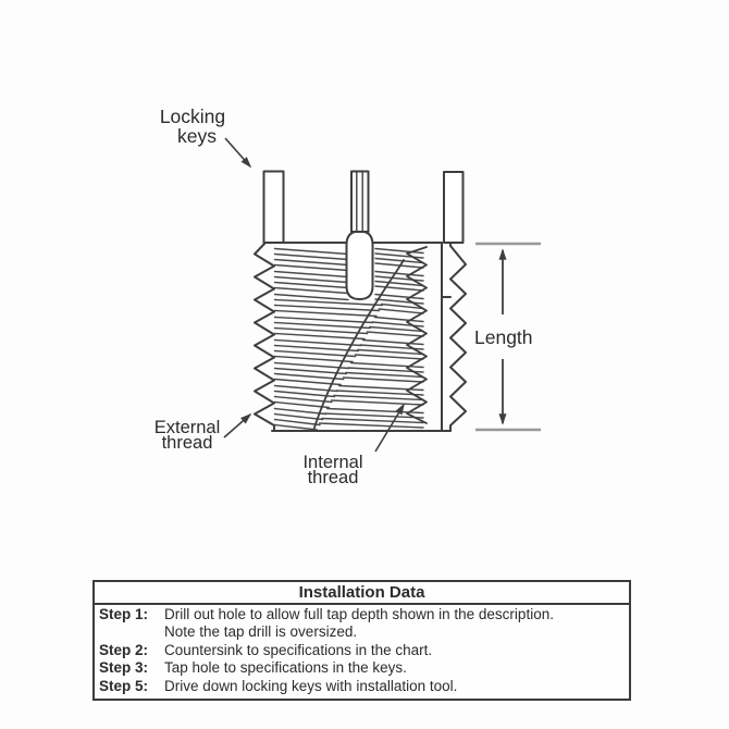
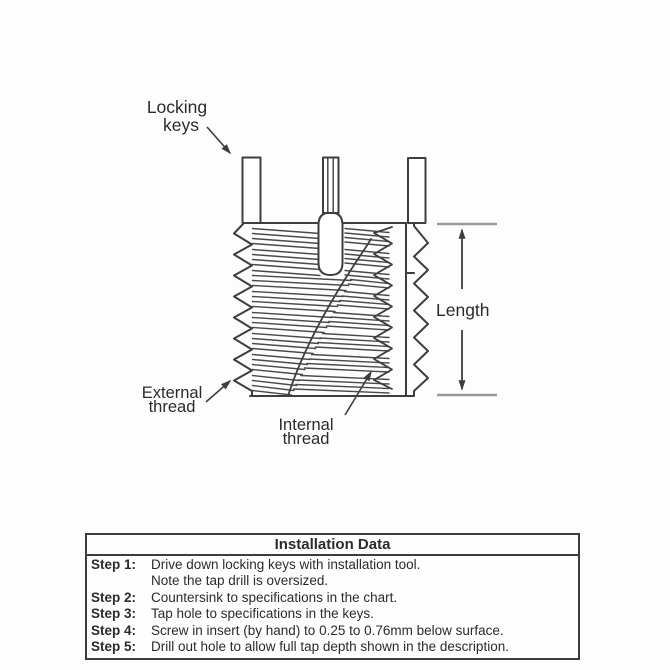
  Locking
  keys
  Length
  External
  thread
  Internal
  thread
  Installation Data
  Step 1:
- Drill out hole to allow full tap depth shown in the description.
+ Drive down locking keys with installation tool.
  Note the tap drill is oversized.
  Step 2:
  Countersink to specifications in the chart.
  Step 3:
  Tap hole to specifications in the keys.
+ Step 4:
+ Screw in insert (by hand) to 0.25 to 0.76mm below surface.
  Step 5:
- Drive down locking keys with installation tool.
+ Drill out hole to allow full tap depth shown in the description.
